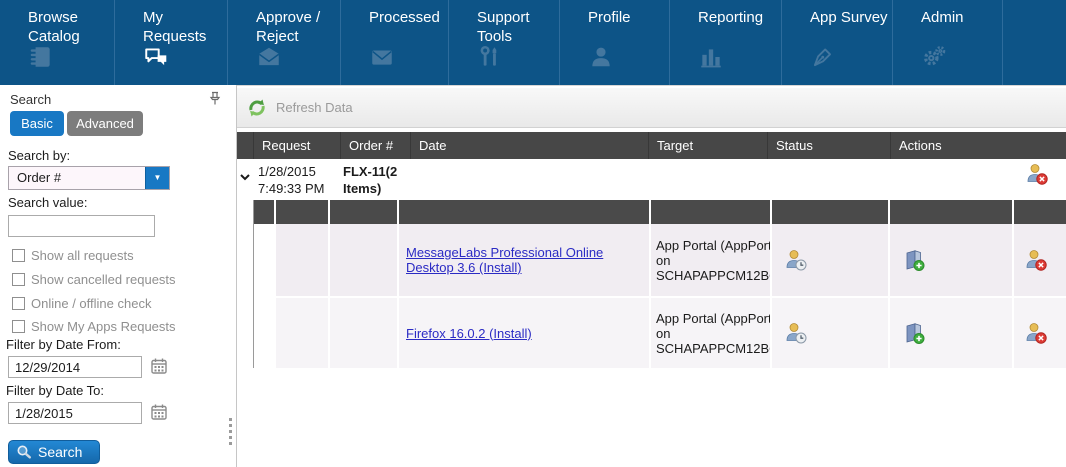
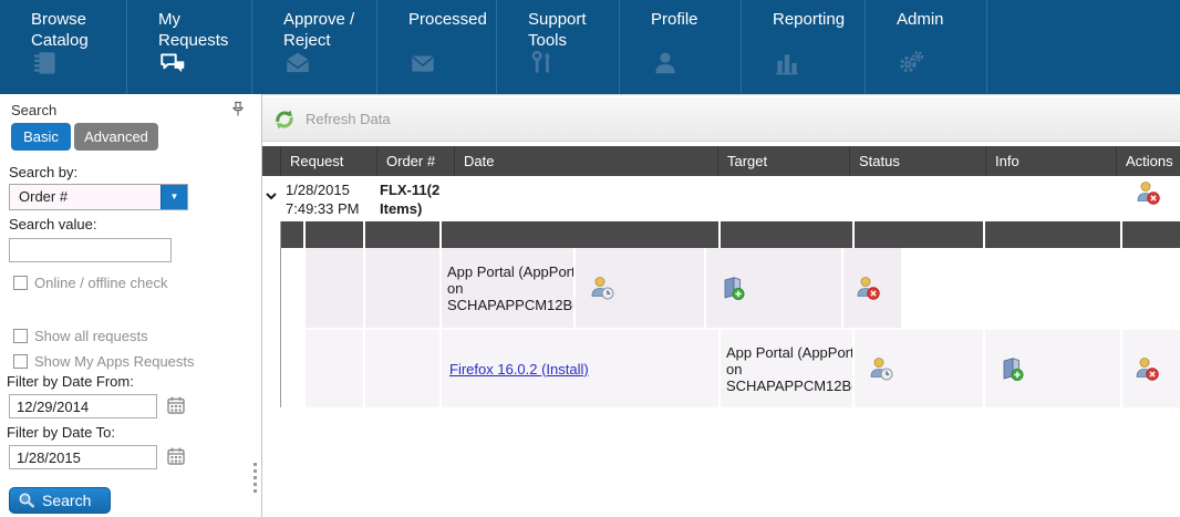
  Browse Catalog
  My Requests
  Approve / Reject
  Processed
  Support Tools
  Profile
  Reporting
- App Survey
  Admin
  Search
  Basic
  Advanced
  Search by:
  Order #
  ▼
  Search value:
- Show all requests
+ Online / offline check
- Show cancelled requests
- Online / offline check
+ Show all requests
  Show My Apps Requests
  Filter by Date From:
  12/29/2014
  Filter by Date To:
  1/28/2015
  Search
  Refresh Data
  Request
  Order #
  Date
  Target
  Status
+ Info
  Actions
  1/28/2015 7:49:33 PM
  FLX-11(2 Items)
- MessageLabs Professional Online Desktop 3.6 (Install)
  App Portal (AppPort on SCHAPAPPCM12B
  Firefox 16.0.2 (Install)
  App Portal (AppPort on SCHAPAPPCM12B
